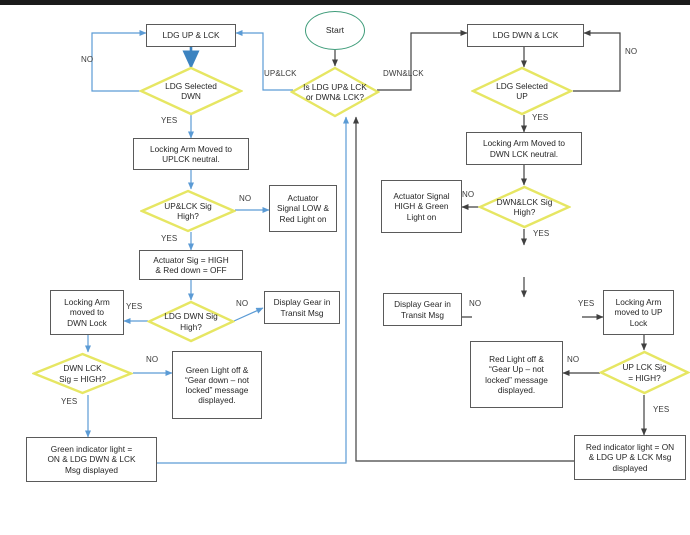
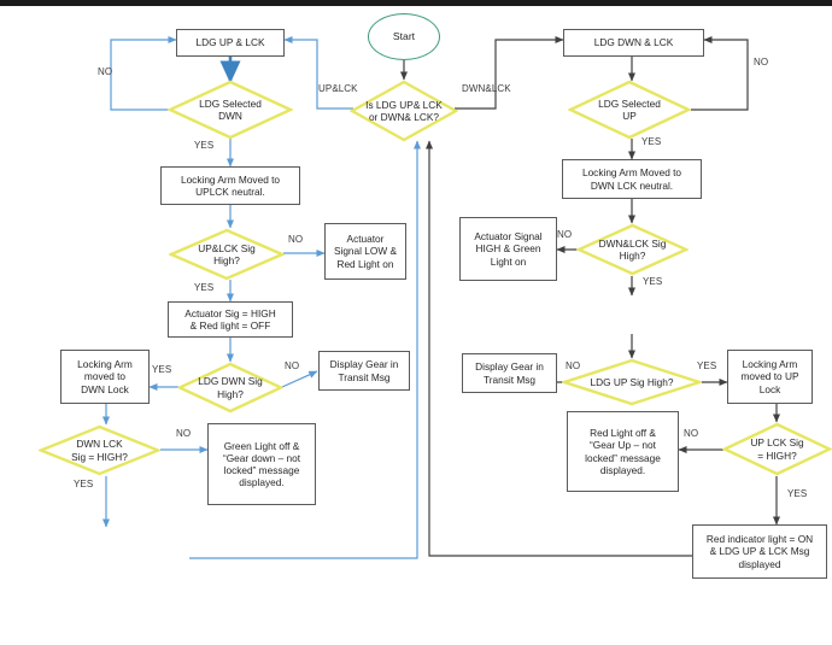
  Start
  Is LDG UP& LCK
  or DWN& LCK?
  LDG UP & LCK
  LDG Selected
  DWN
  Locking Arm Moved to
  UPLCK neutral.
  UP&LCK Sig
  High?
  Actuator
  Signal LOW &
  Red Light on
  Actuator Sig = HIGH
- & Red down = OFF
+ & Red light = OFF
  LDG DWN Sig
  High?
  Display Gear in
  Transit Msg
  Locking Arm
  moved to
  DWN Lock
  DWN LCK
  Sig = HIGH?
  Green Light off &
  “Gear down – not
  locked” message
  displayed.
- Green indicator light =
- ON & LDG DWN & LCK
- Msg displayed
  LDG DWN & LCK
  LDG Selected
  UP
  Locking Arm Moved to
  DWN LCK neutral.
  DWN&LCK Sig
  High?
  Actuator Signal
  HIGH & Green
  Light on
+ LDG UP Sig High?
  Display Gear in
  Transit Msg
  Locking Arm
  moved to UP
  Lock
  UP LCK Sig
  = HIGH?
  Red Light off &
  “Gear Up – not
  locked” message
  displayed.
  Red indicator light = ON
  & LDG UP & LCK Msg
  displayed
  UP&LCK
  DWN&LCK
  NO
  YES
  NO
  YES
  YES
  NO
  NO
  YES
  NO
  YES
  NO
  YES
  NO
  YES
  NO
  YES
